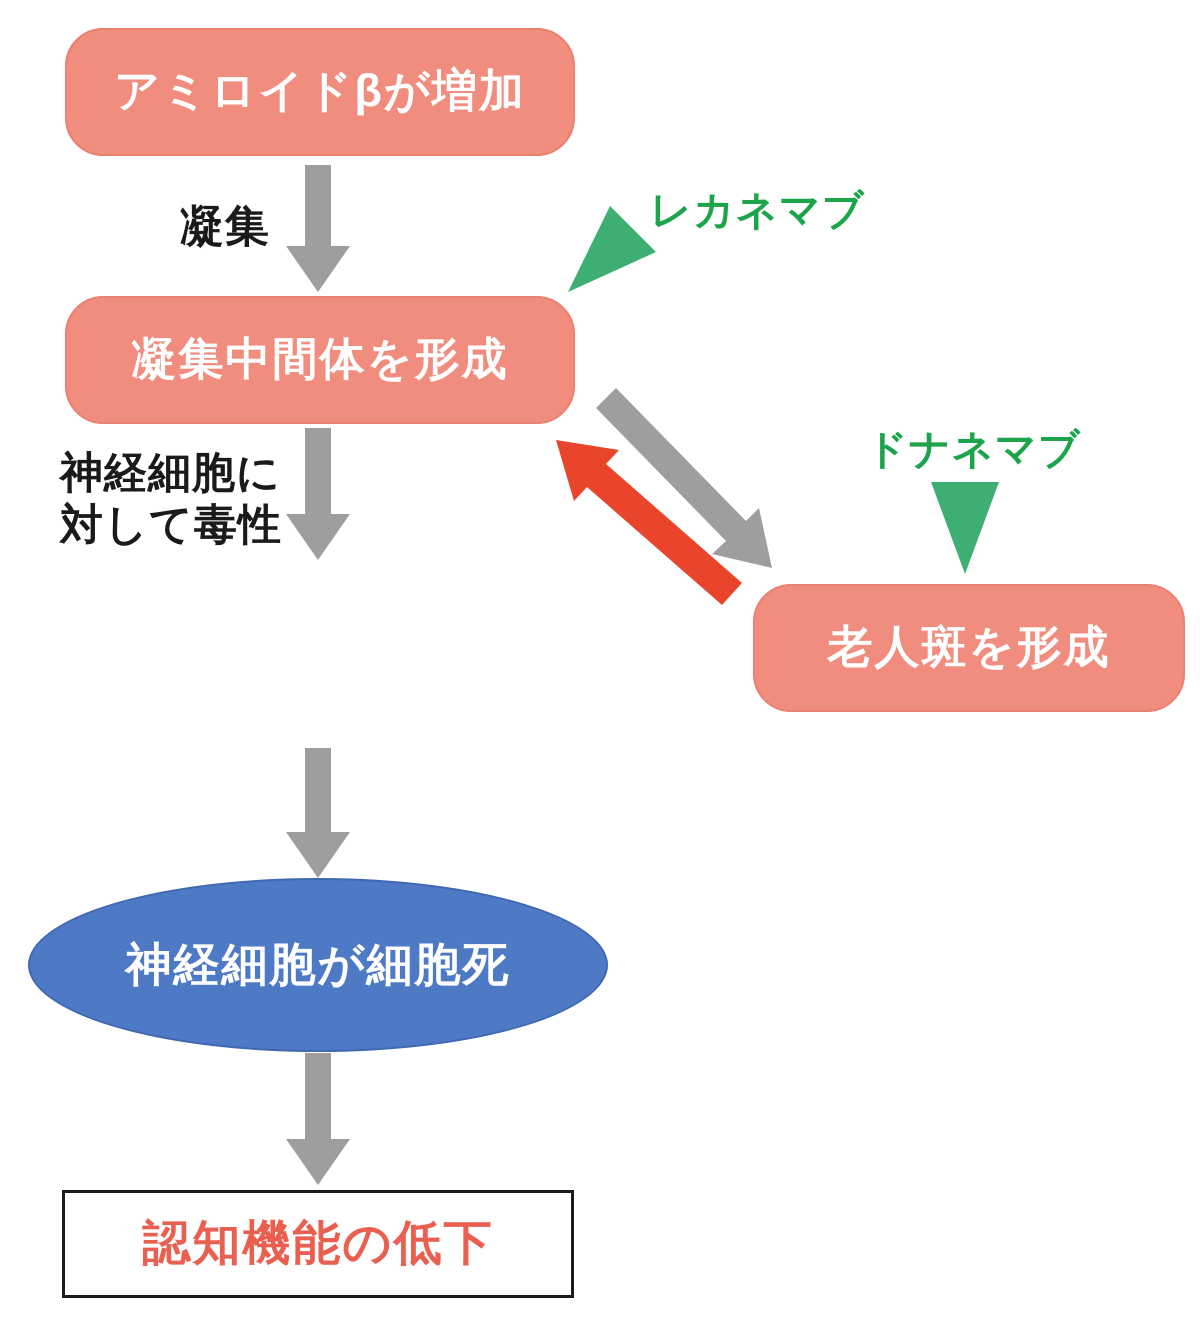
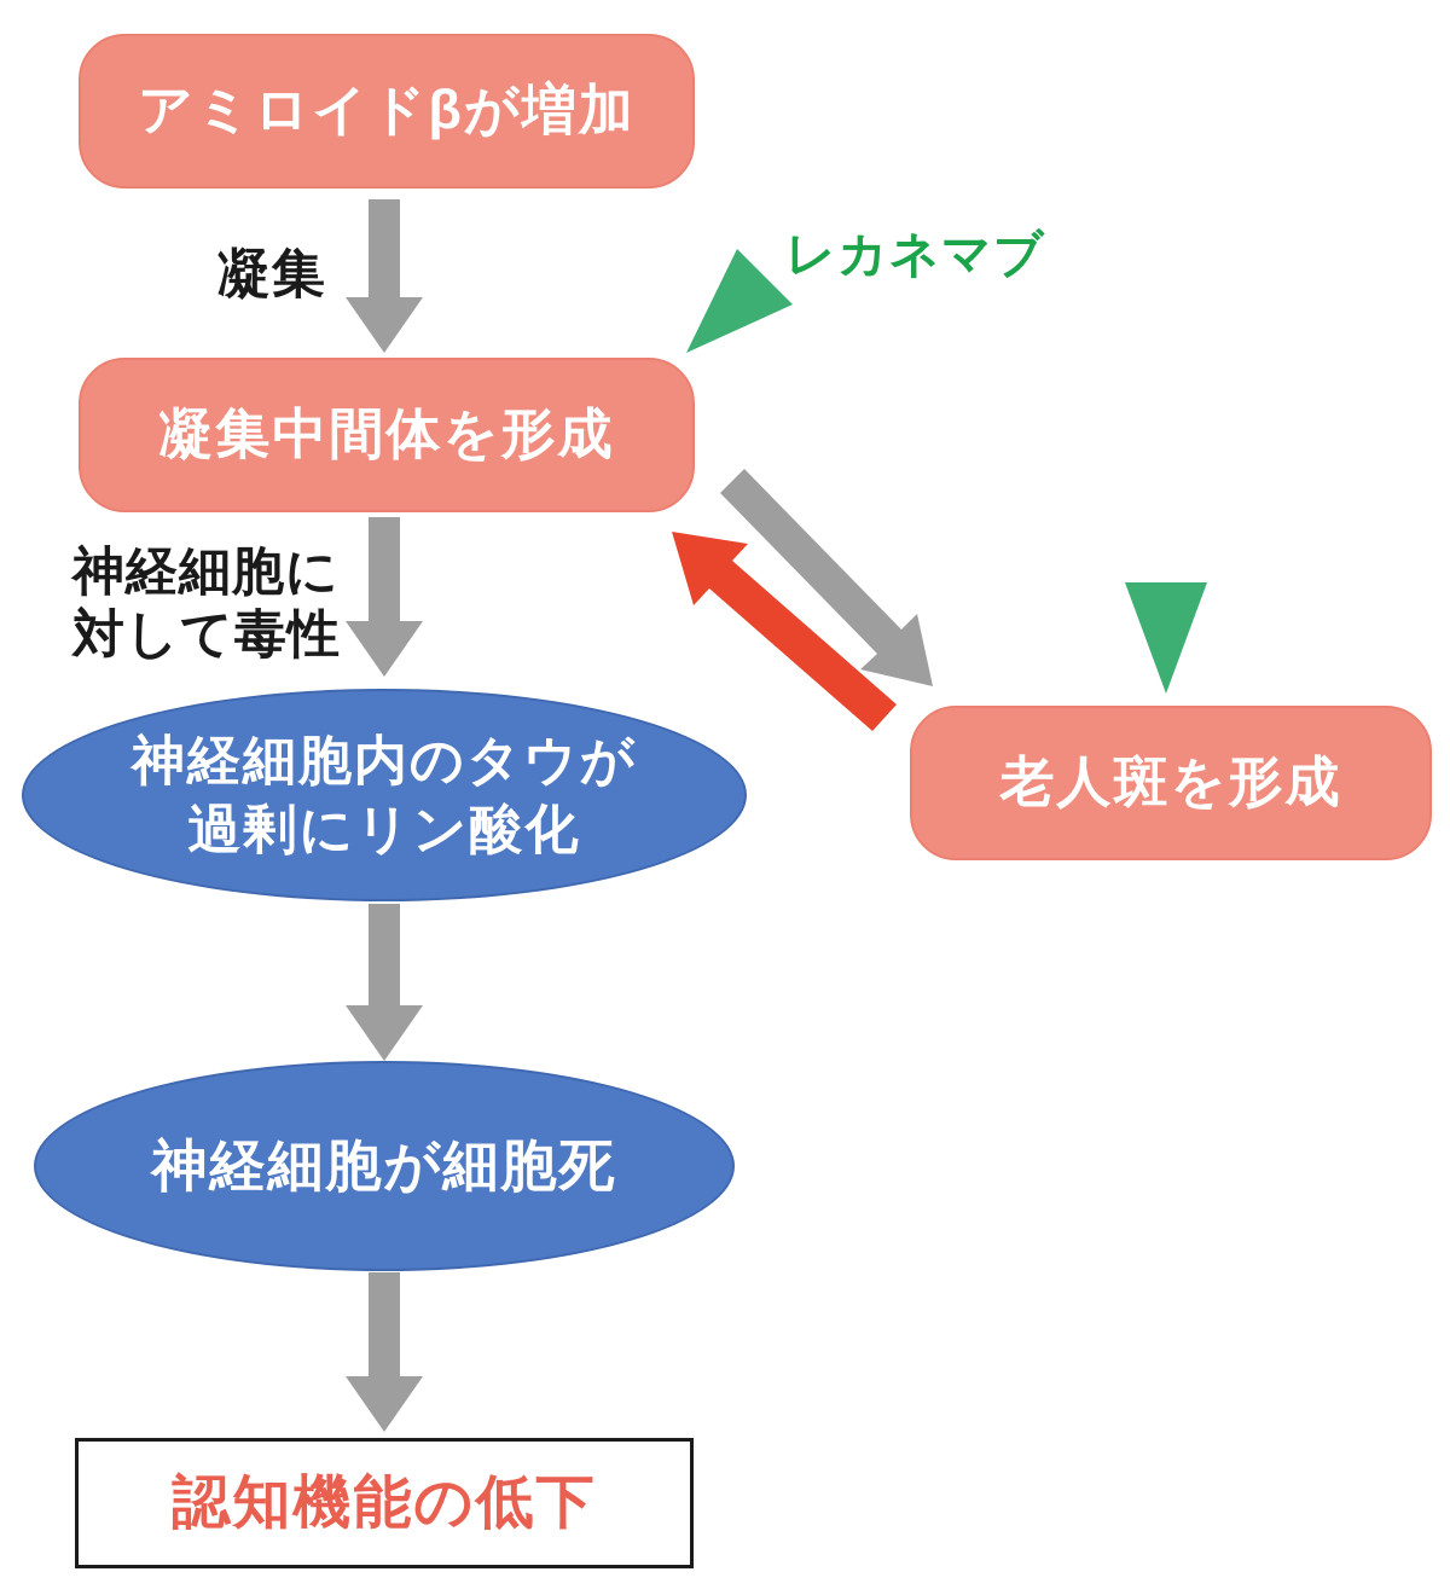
  アミロイドβが増加
  凝集
  レカネマブ
  凝集中間体を形成
  神経細胞に
  対して毒性
- ドナネマブ
  老人斑を形成
+ 神経細胞内のタウが
+ 過剰にリン酸化
  神経細胞が細胞死
  認知機能の低下
